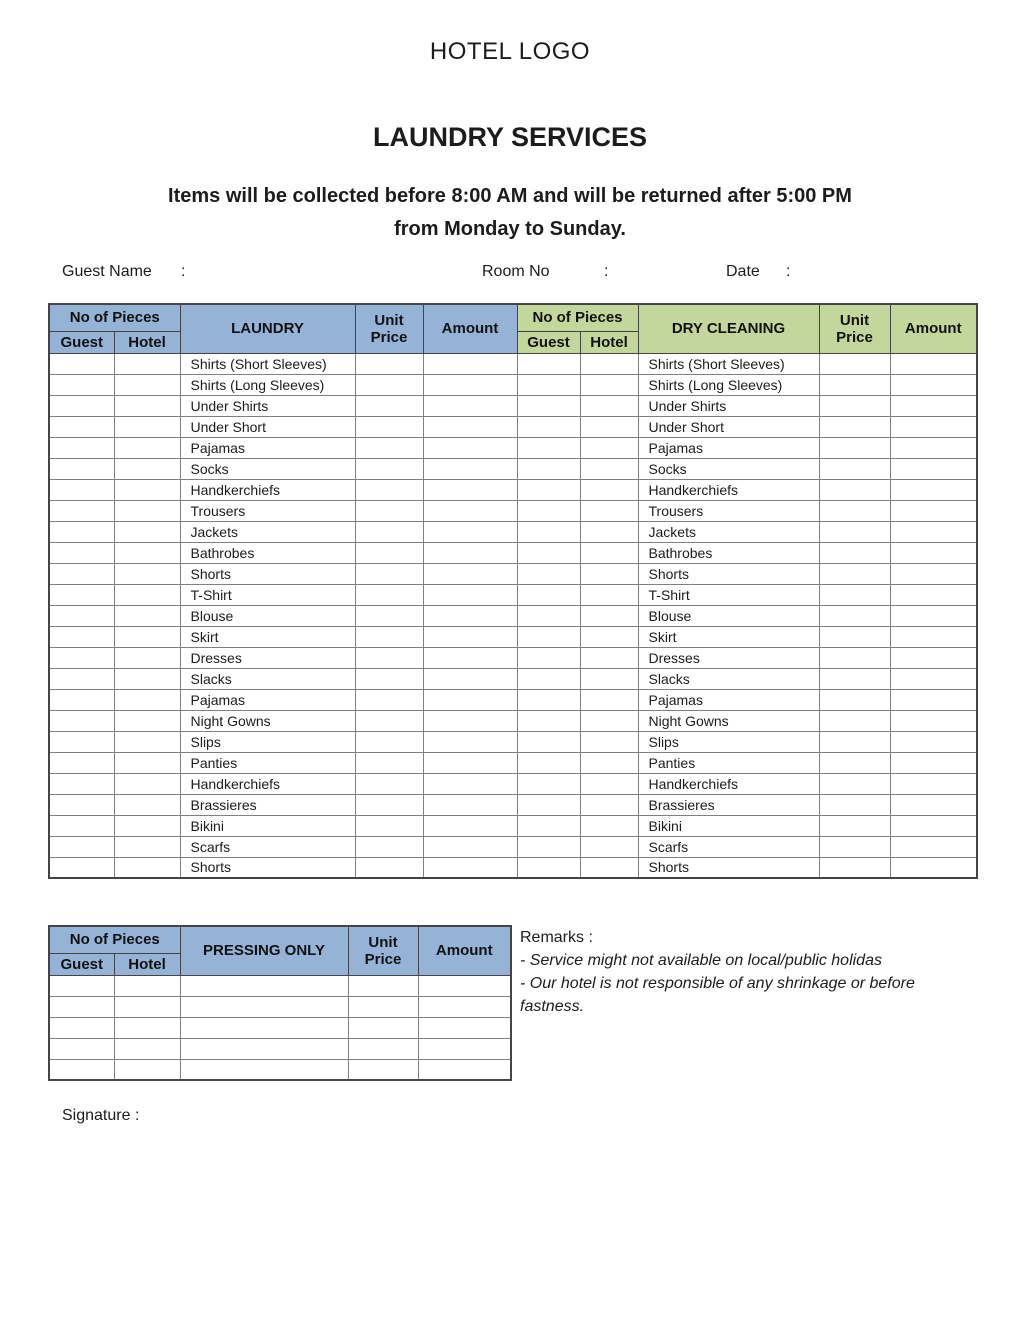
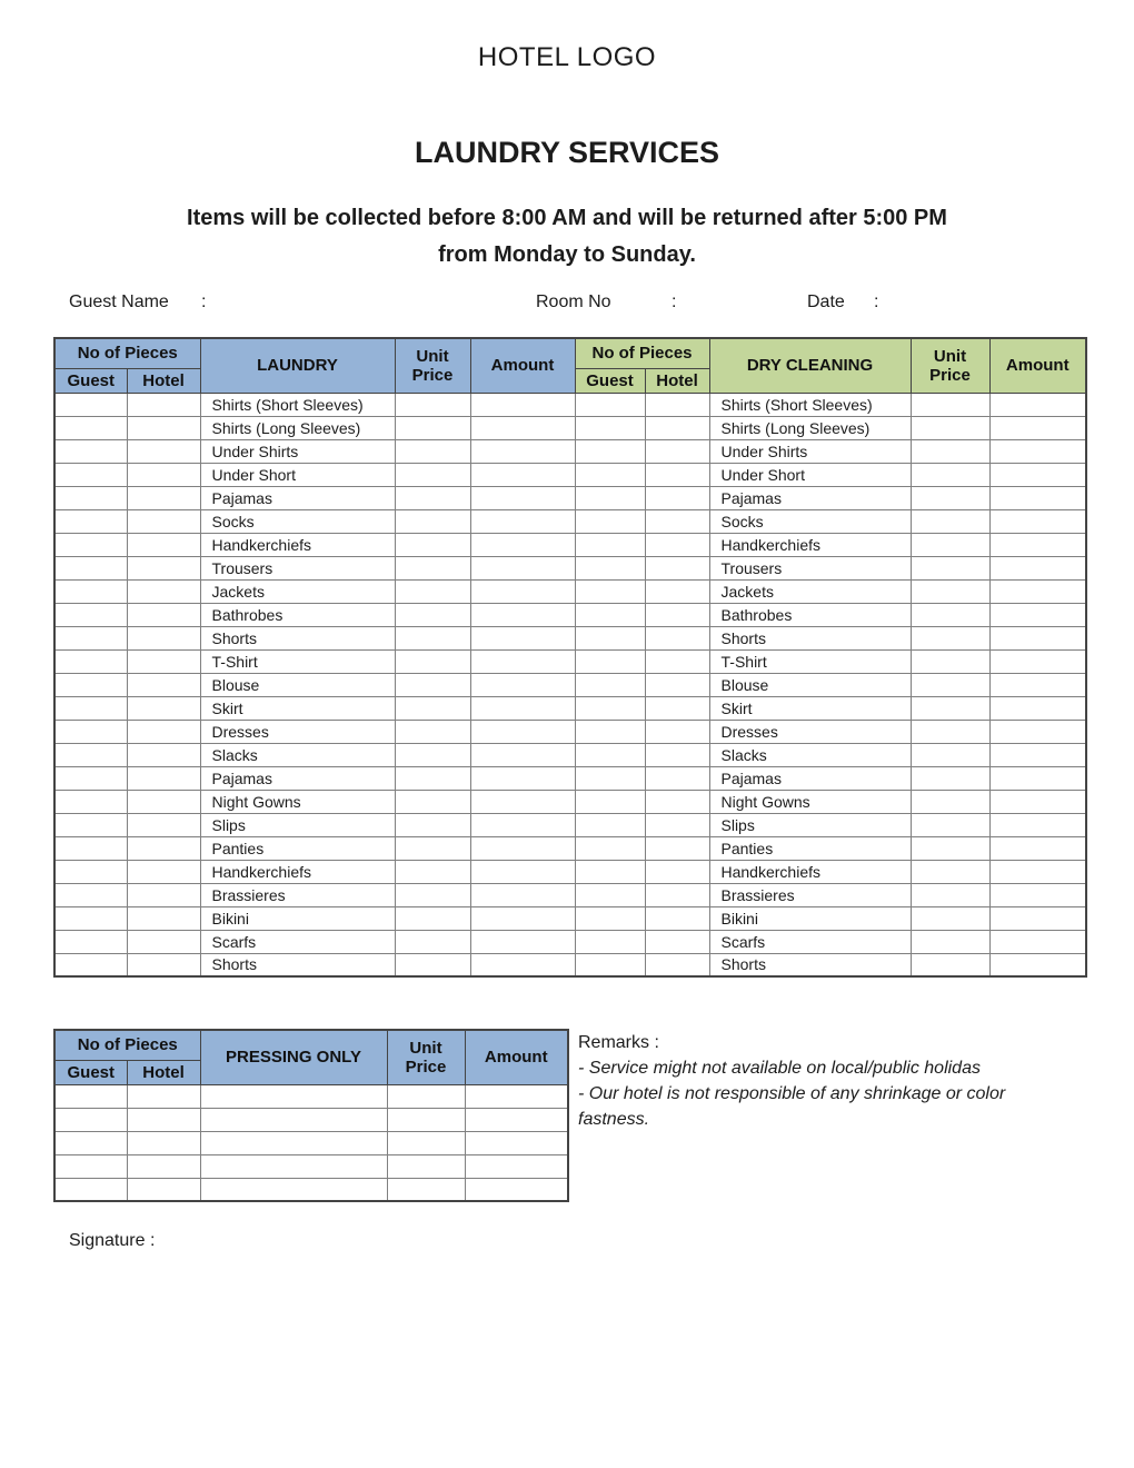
  HOTEL LOGO
  LAUNDRY SERVICES
  Items will be collected before 8:00 AM and will be returned after 5:00 PM
  from Monday to Sunday.
  Guest Name
  :
  Room No
  :
  Date
  :
  No of Pieces	LAUNDRY	Unit Price	Amount	No of Pieces	DRY CLEANING	Unit Price	Amount
  Guest	Hotel	Guest	Hotel
  		Shirts (Short Sleeves)					Shirts (Short Sleeves)
  		Shirts (Long Sleeves)					Shirts (Long Sleeves)
  		Under Shirts					Under Shirts
  		Under Short					Under Short
  		Pajamas					Pajamas
  		Socks					Socks
  		Handkerchiefs					Handkerchiefs
  		Trousers					Trousers
  		Jackets					Jackets
  		Bathrobes					Bathrobes
  		Shorts					Shorts
  		T-Shirt					T-Shirt
  		Blouse					Blouse
  		Skirt					Skirt
  		Dresses					Dresses
  		Slacks					Slacks
  		Pajamas					Pajamas
  		Night Gowns					Night Gowns
  		Slips					Slips
  		Panties					Panties
  		Handkerchiefs					Handkerchiefs
  		Brassieres					Brassieres
  		Bikini					Bikini
  		Scarfs					Scarfs
  		Shorts					Shorts
  No of Pieces	PRESSING ONLY	Unit Price	Amount
  Guest	Hotel
  Remarks :
  - Service might not available on local/public holidas
- - Our hotel is not responsible of any shrinkage or before fastness.
+ - Our hotel is not responsible of any shrinkage or color fastness.
  Signature :
